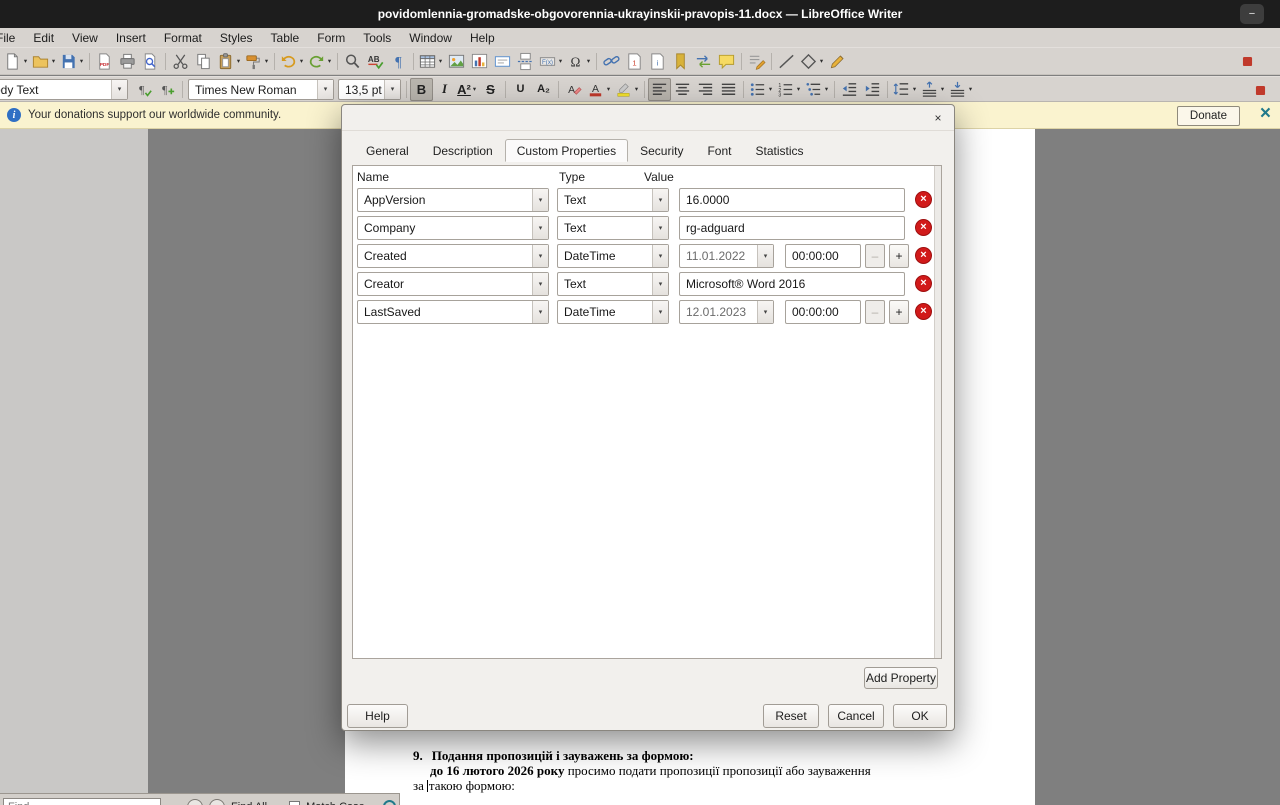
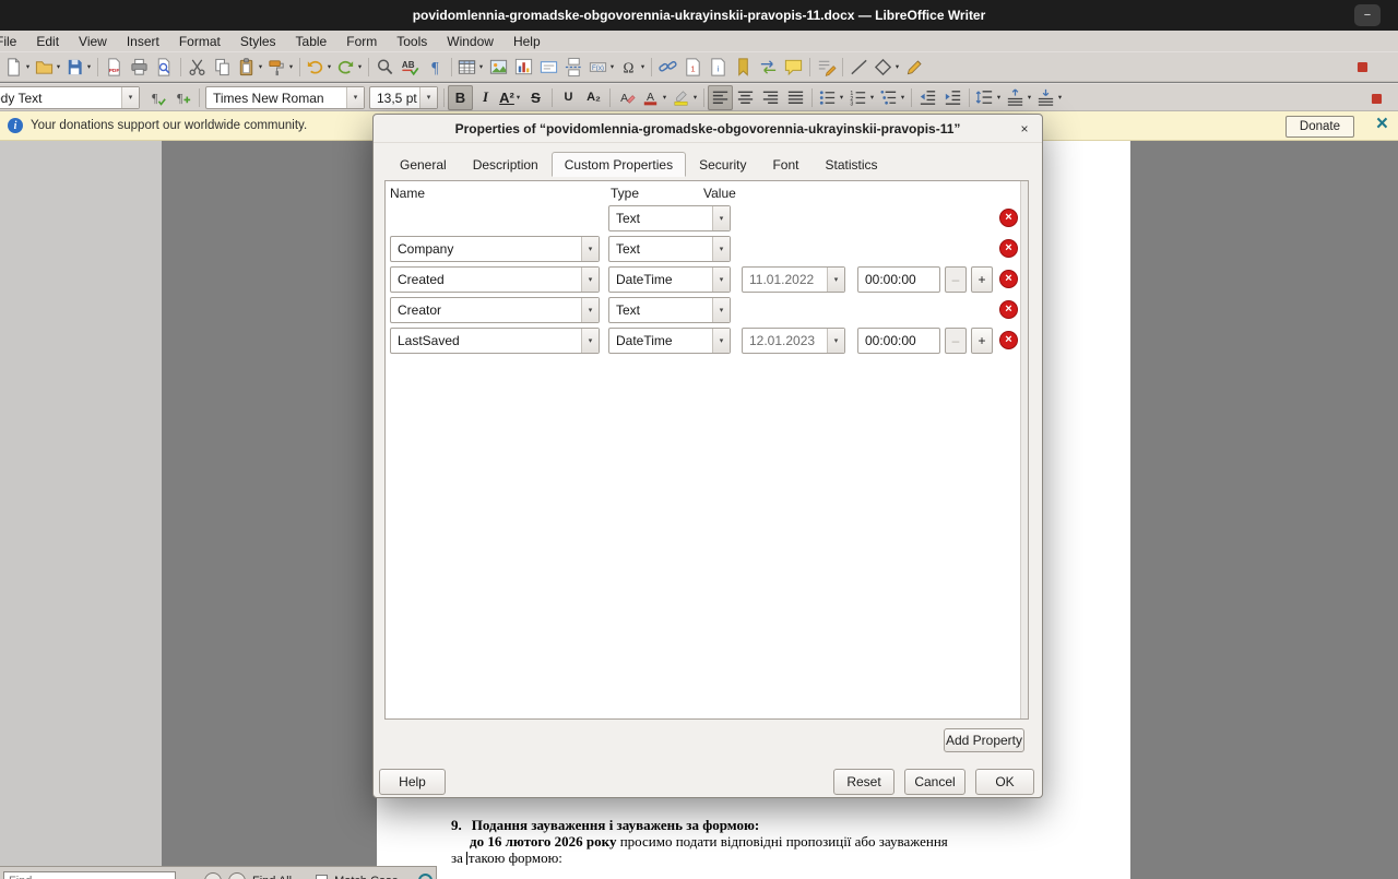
  povidomlennia-gromadske-obgovorennia-ukrayinskii-pravopis-11.docx — LibreOffice Writer
  −
  ile
  Edit
  View
  Insert
  Format
  Styles
  Table
  Form
  Tools
  Window
  Help
  dy Text
  Times New Roman
  13,5 pt
  B
  I
  A²
  S
  U
  A₂
  i
  Your donations support our worldwide community.
  Donate
  ×
- 9. Подання пропозицій і зауважень за формою:
+ 9. Подання зауваження і зауважень за формою:
- до 16 лютого 2026 року просимо подати пропозиції пропозиції або зауваження
+ до 16 лютого 2026 року просимо подати відповідні пропозиції або зауваження
  за такою формою:
+ Properties of “povidomlennia-gromadske-obgovorennia-ukrayinskii-pravopis-11”
  ×
  General
  Description
  Custom Properties
  Security
  Font
  Statistics
  Name
  Type
  Value
- AppVersion
  Text
- 16.0000
  ×
  Company
  Text
- rg-adguard
  ×
  Created
  DateTime
  11.01.2022
  00:00:00
  –
  +
  ×
  Creator
  Text
- Microsoft® Word 2016
  ×
  LastSaved
  DateTime
  12.01.2023
  00:00:00
  –
  +
  ×
  Add Property
  Help
  Reset
  Cancel
  OK
